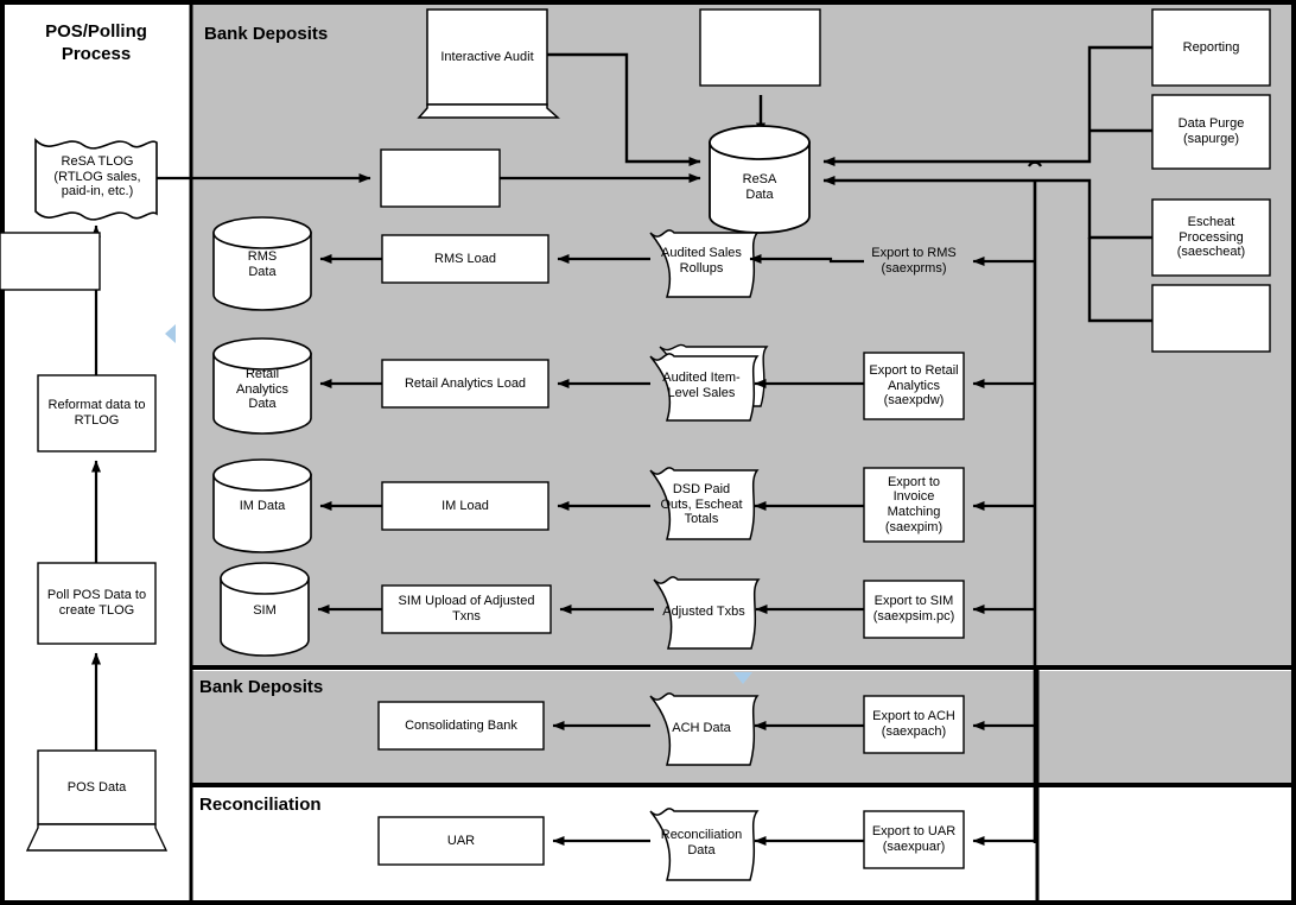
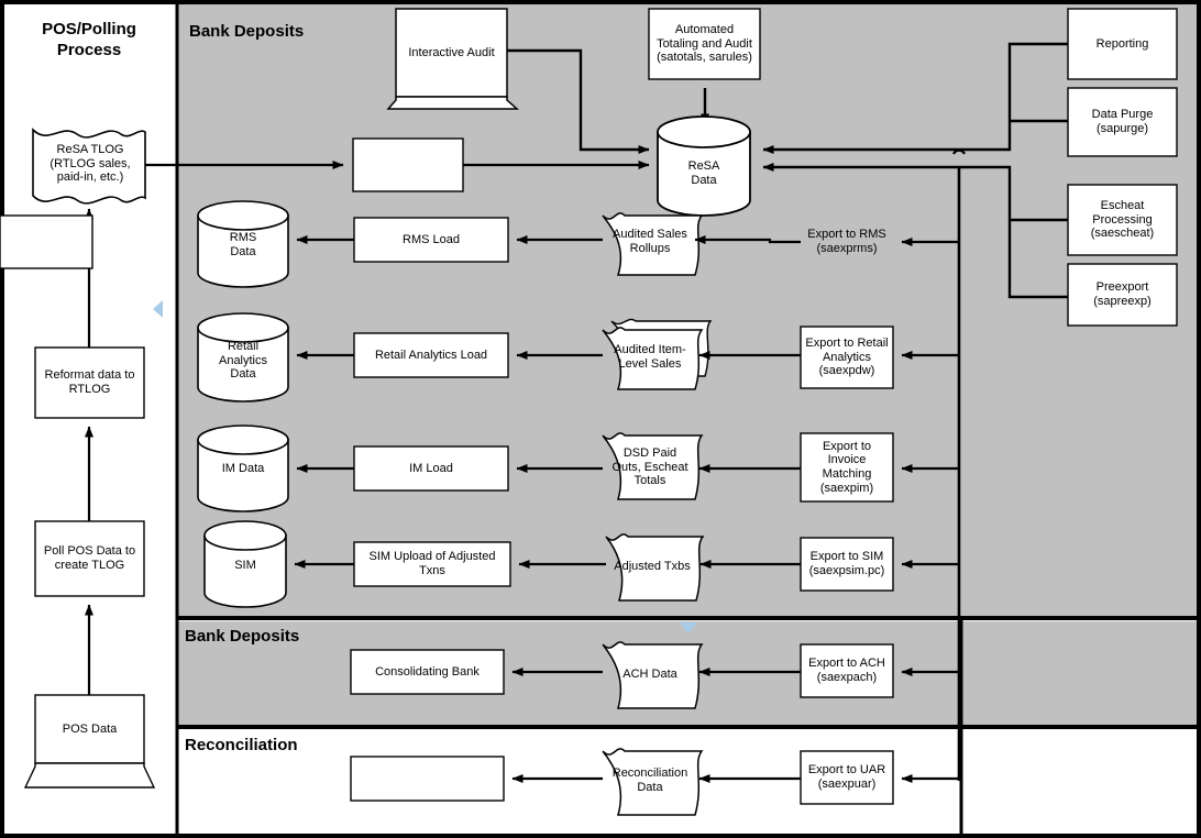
  POS/Polling
  Process
  Bank Deposits
  Bank Deposits
  Reconciliation
  ReSA TLOG
  (RTLOG sales,
  paid-in, etc.)
  Reformat data to
  RTLOG
  Poll POS Data to
  create TLOG
  POS Data
  Interactive Audit
+ Automated
+ Totaling and Audit
+ (satotals, sarules)
  ReSA
  Data
  Reporting
  Data Purge
  (sapurge)
  Escheat
  Processing
  (saescheat)
+ Preexport
+ (sapreexp)
  RMS
  Data
  RMS Load
  Audited Sales
  Rollups
  Export to RMS
  (saexprms)
  Retail
  Analytics
  Data
  Retail Analytics Load
  Audited Item-
  Level Sales
  Export to Retail
  Analytics
  (saexpdw)
  IM Data
  IM Load
  DSD Paid
  Outs, Escheat
  Totals
  Export to
  Invoice
  Matching
  (saexpim)
  SIM
  SIM Upload of Adjusted
  Txns
  Adjusted Txbs
  Export to SIM
  (saexpsim.pc)
  Consolidating Bank
  ACH Data
  Export to ACH
  (saexpach)
- UAR
  Reconciliation
  Data
  Export to UAR
  (saexpuar)
